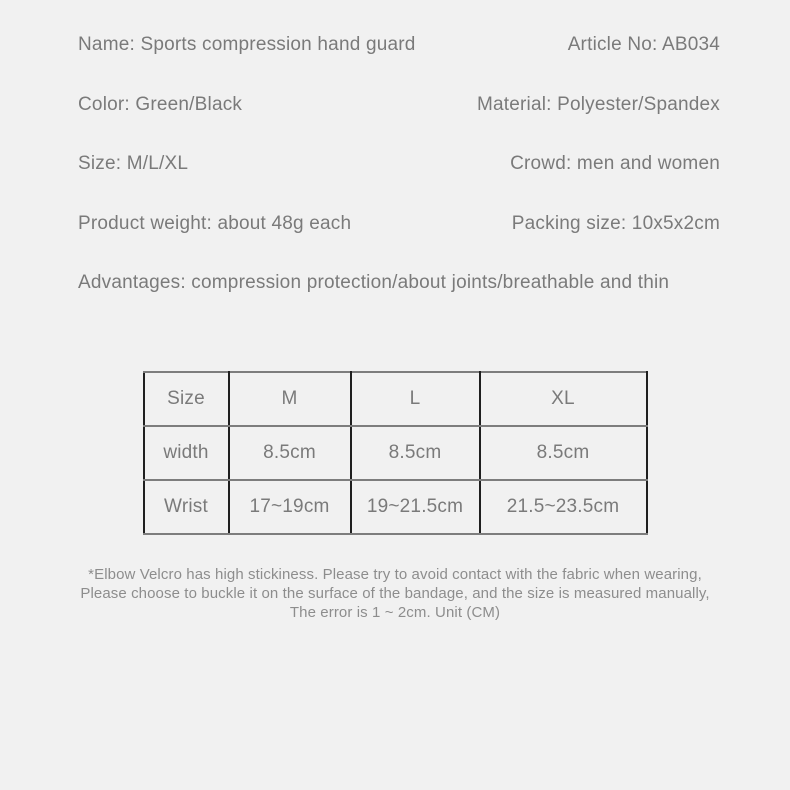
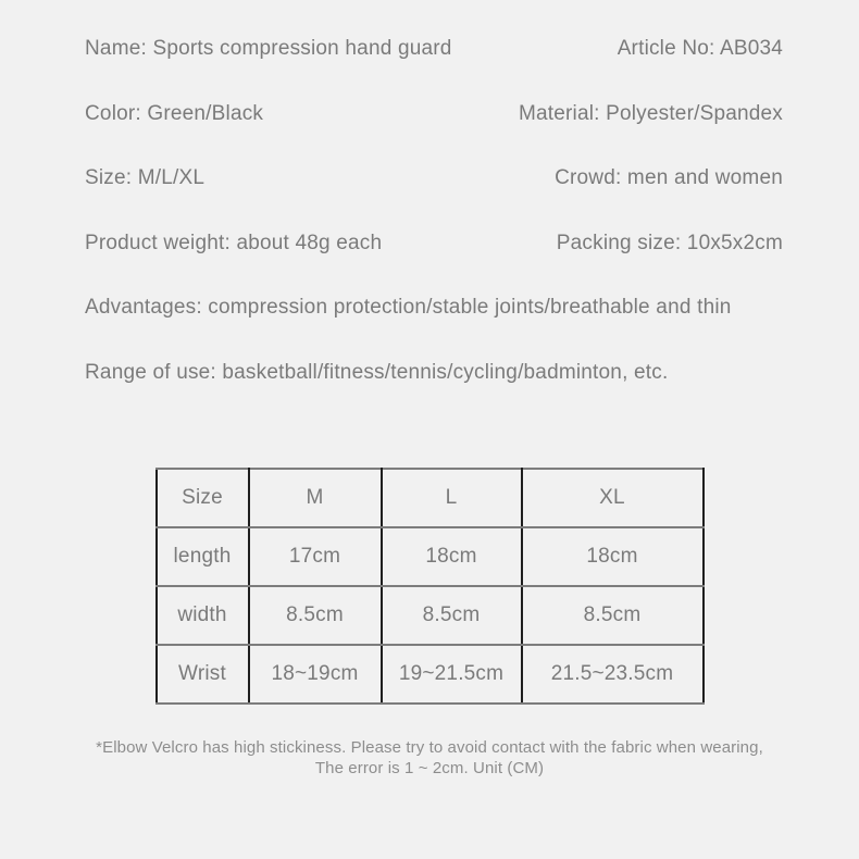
  Name: Sports compression hand guard
  Article No: AB034
  Color: Green/Black
  Material: Polyester/Spandex
  Size: M/L/XL
  Crowd: men and women
  Product weight: about 48g each
  Packing size: 10x5x2cm
- Advantages: compression protection/about joints/breathable and thin
+ Advantages: compression protection/stable joints/breathable and thin
+ Range of use: basketball/fitness/tennis/cycling/badminton, etc.
  Size	M	L	XL
+ length	17cm	18cm	18cm
  width	8.5cm	8.5cm	8.5cm
- Wrist	17~19cm	19~21.5cm	21.5~23.5cm
+ Wrist	18~19cm	19~21.5cm	21.5~23.5cm
  *Elbow Velcro has high stickiness. Please try to avoid contact with the fabric when wearing,
- Please choose to buckle it on the surface of the bandage, and the size is measured manually,
  The error is 1 ~ 2cm. Unit (CM)
